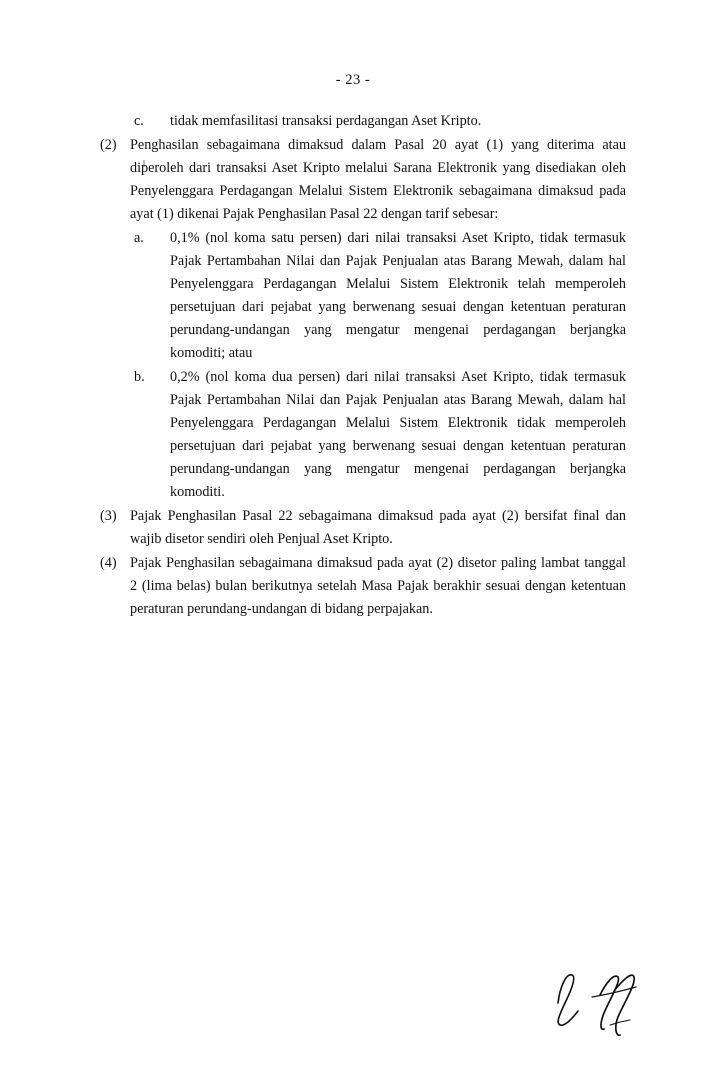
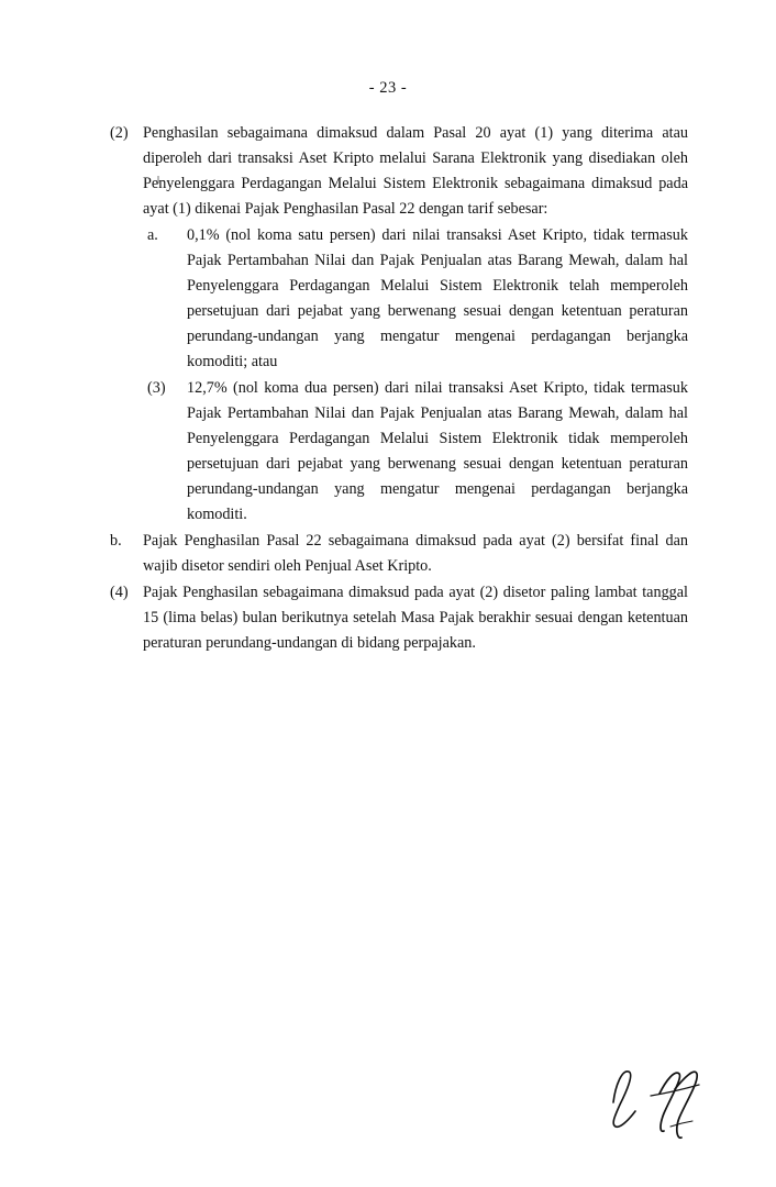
  - 23 -
- c.
- tidak memfasilitasi transaksi perdagangan Aset Kripto.
  (2)
  Penghasilan sebagaimana dimaksud dalam Pasal 20 ayat (1) yang diterima atau diperoleh dari transaksi Aset Kripto melalui Sarana Elektronik yang disediakan oleh Penyelenggara Perdagangan Melalui Sistem Elektronik sebagaimana dimaksud pada ayat (1) dikenai Pajak Penghasilan Pasal 22 dengan tarif sebesar:
  a.
  0,1% (nol koma satu persen) dari nilai transaksi Aset Kripto, tidak termasuk Pajak Pertambahan Nilai dan Pajak Penjualan atas Barang Mewah, dalam hal Penyelenggara Perdagangan Melalui Sistem Elektronik telah memperoleh persetujuan dari pejabat yang berwenang sesuai dengan ketentuan peraturan perundang-undangan yang mengatur mengenai perdagangan berjangka komoditi; atau
- b.
+ (3)
- 0,2% (nol koma dua persen) dari nilai transaksi Aset Kripto, tidak termasuk Pajak Pertambahan Nilai dan Pajak Penjualan atas Barang Mewah, dalam hal Penyelenggara Perdagangan Melalui Sistem Elektronik tidak memperoleh persetujuan dari pejabat yang berwenang sesuai dengan ketentuan peraturan perundang-undangan yang mengatur mengenai perdagangan berjangka komoditi.
+ 12,7% (nol koma dua persen) dari nilai transaksi Aset Kripto, tidak termasuk Pajak Pertambahan Nilai dan Pajak Penjualan atas Barang Mewah, dalam hal Penyelenggara Perdagangan Melalui Sistem Elektronik tidak memperoleh persetujuan dari pejabat yang berwenang sesuai dengan ketentuan peraturan perundang-undangan yang mengatur mengenai perdagangan berjangka komoditi.
- (3)
+ b.
  Pajak Penghasilan Pasal 22 sebagaimana dimaksud pada ayat (2) bersifat final dan wajib disetor sendiri oleh Penjual Aset Kripto.
  (4)
- Pajak Penghasilan sebagaimana dimaksud pada ayat (2) disetor paling lambat tanggal 2 (lima belas) bulan berikutnya setelah Masa Pajak berakhir sesuai dengan ketentuan peraturan perundang-undangan di bidang perpajakan.
+ Pajak Penghasilan sebagaimana dimaksud pada ayat (2) disetor paling lambat tanggal 15 (lima belas) bulan berikutnya setelah Masa Pajak berakhir sesuai dengan ketentuan peraturan perundang-undangan di bidang perpajakan.
